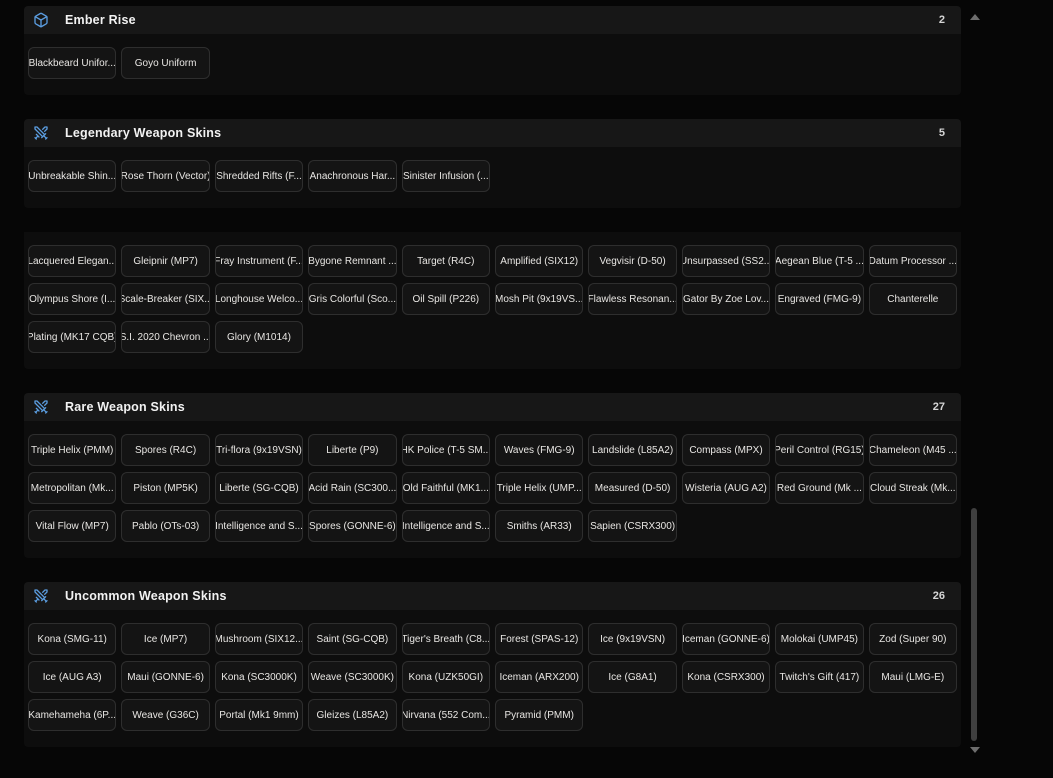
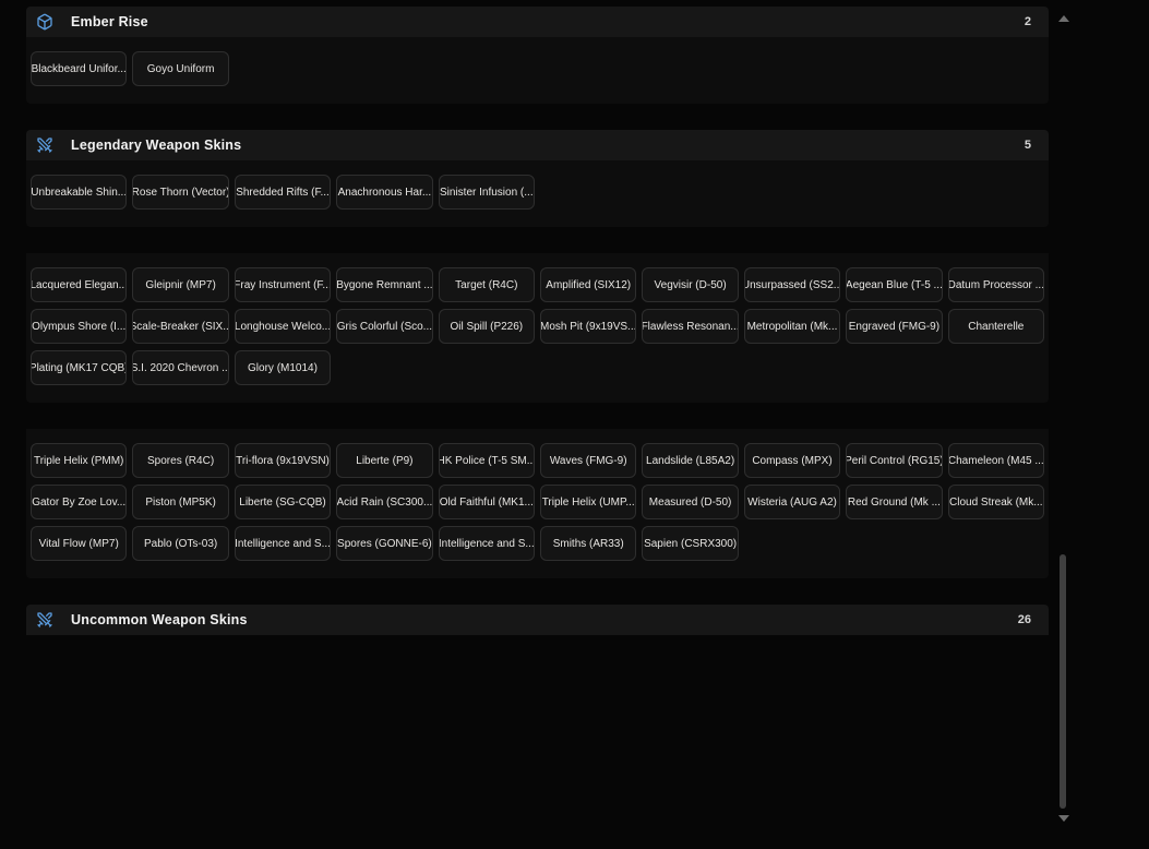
  Ember Rise
  2
  Blackbeard Unifor...
  Goyo Uniform
  Legendary Weapon Skins
  5
  Unbreakable Shin...
  Rose Thorn (Vector)
  Shredded Rifts (F...
  Anachronous Har...
  Sinister Infusion (...
  Lacquered Elegan...
  Gleipnir (MP7)
  Fray Instrument (F...
  Bygone Remnant ...
  Target (R4C)
  Amplified (SIX12)
  Vegvisir (D-50)
  Unsurpassed (SS2..
  Aegean Blue (T-5 ...
  Datum Processor ...
  Olympus Shore (I...
  Scale-Breaker (SIX..
  Longhouse Welco...
  Gris Colorful (Sco...
  Oil Spill (P226)
  Mosh Pit (9x19VS...
  Flawless Resonan...
- Gator By Zoe Lov...
+ Metropolitan (Mk...
  Engraved (FMG-9)
  Chanterelle
  Plating (MK17 CQB)
  S.I. 2020 Chevron ..
  Glory (M1014)
- Rare Weapon Skins
- 27
  Triple Helix (PMM)
  Spores (R4C)
  Tri-flora (9x19VSN)
  Liberte (P9)
  HK Police (T-5 SM...
  Waves (FMG-9)
  Landslide (L85A2)
  Compass (MPX)
  Peril Control (RG15)
  Chameleon (M45 ...
- Metropolitan (Mk...
+ Gator By Zoe Lov...
  Piston (MP5K)
  Liberte (SG-CQB)
  Acid Rain (SC300...
  Old Faithful (MK1...
  Triple Helix (UMP...
  Measured (D-50)
  Wisteria (AUG A2)
  Red Ground (Mk ...
  Cloud Streak (Mk...
  Vital Flow (MP7)
  Pablo (OTs-03)
  Intelligence and S...
  Spores (GONNE-6)
  Intelligence and S...
  Smiths (AR33)
  Sapien (CSRX300)
  Uncommon Weapon Skins
  26
- Kona (SMG-11)
- Ice (MP7)
- Mushroom (SIX12...
- Saint (SG-CQB)
- Tiger's Breath (C8...
- Forest (SPAS-12)
- Ice (9x19VSN)
- Iceman (GONNE-6)
- Molokai (UMP45)
- Zod (Super 90)
- Ice (AUG A3)
- Maui (GONNE-6)
- Kona (SC3000K)
- Weave (SC3000K)
- Kona (UZK50GI)
- Iceman (ARX200)
- Ice (G8A1)
- Kona (CSRX300)
- Twitch's Gift (417)
- Maui (LMG-E)
- Kamehameha (6P...
- Weave (G36C)
- Portal (Mk1 9mm)
- Gleizes (L85A2)
- Nirvana (552 Com...
- Pyramid (PMM)
